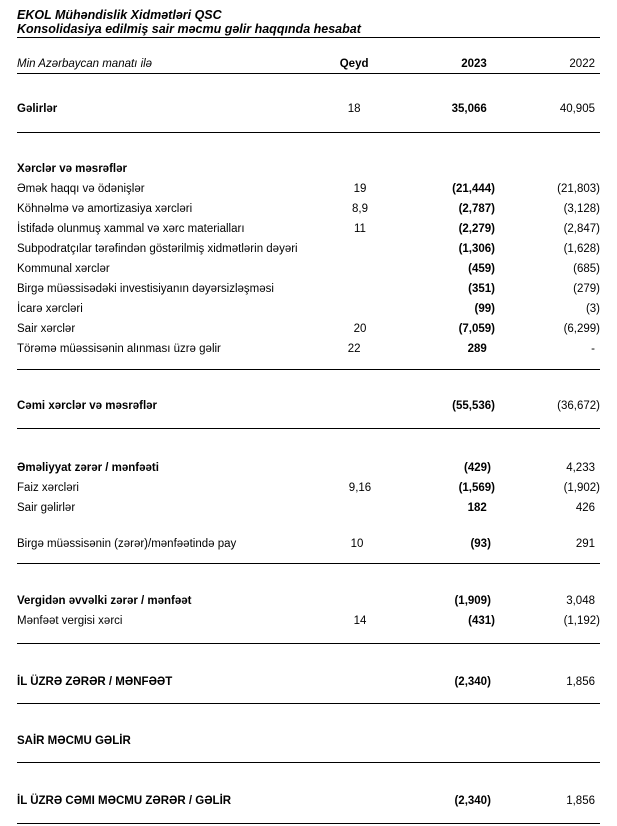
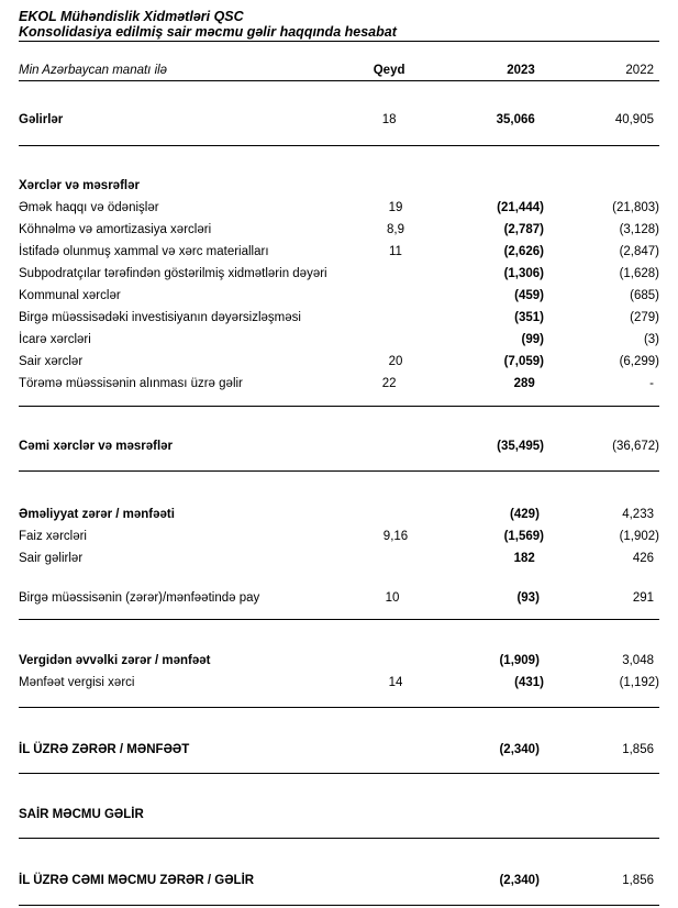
  EKOL Mühəndislik Xidmətləri QSC
  Konsolidasiya edilmiş sair məcmu gəlir haqqında hesabat
  Min Azərbaycan manatı ilə
  Qeyd
  2023
  2022
  Gəlirlər
  18
  35,066
  40,905
  Xərclər və məsrəflər
  Əmək haqqı və ödənişlər
  19
  (21,444)
  (21,803)
  Köhnəlmə və amortizasiya xərcləri
  8,9
  (2,787)
  (3,128)
  İstifadə olunmuş xammal və xərc materialları
  11
- (2,279)
+ (2,626)
  (2,847)
  Subpodratçılar tərəfindən göstərilmiş xidmətlərin dəyəri
  (1,306)
  (1,628)
  Kommunal xərclər
  (459)
  (685)
  Birgə müəssisədəki investisiyanın dəyərsizləşməsi
  (351)
  (279)
  İcarə xərcləri
  (99)
  (3)
  Sair xərclər
  20
  (7,059)
  (6,299)
  Törəmə müəssisənin alınması üzrə gəlir
  22
  289
  -
  Cəmi xərclər və məsrəflər
- (55,536)
+ (35,495)
  (36,672)
  Əməliyyat zərər / mənfəəti
  (429)
  4,233
  Faiz xərcləri
  9,16
  (1,569)
  (1,902)
  Sair gəlirlər
  182
  426
  Birgə müəssisənin (zərər)/mənfəətində pay
  10
  (93)
  291
  Vergidən əvvəlki zərər / mənfəət
  (1,909)
  3,048
  Mənfəət vergisi xərci
  14
  (431)
  (1,192)
  İL ÜZRƏ ZƏRƏR / MƏNFƏƏT
  (2,340)
  1,856
  SAİR MƏCMU GƏLİR
  İL ÜZRƏ CƏMI MƏCMU ZƏRƏR / GƏLİR
  (2,340)
  1,856
